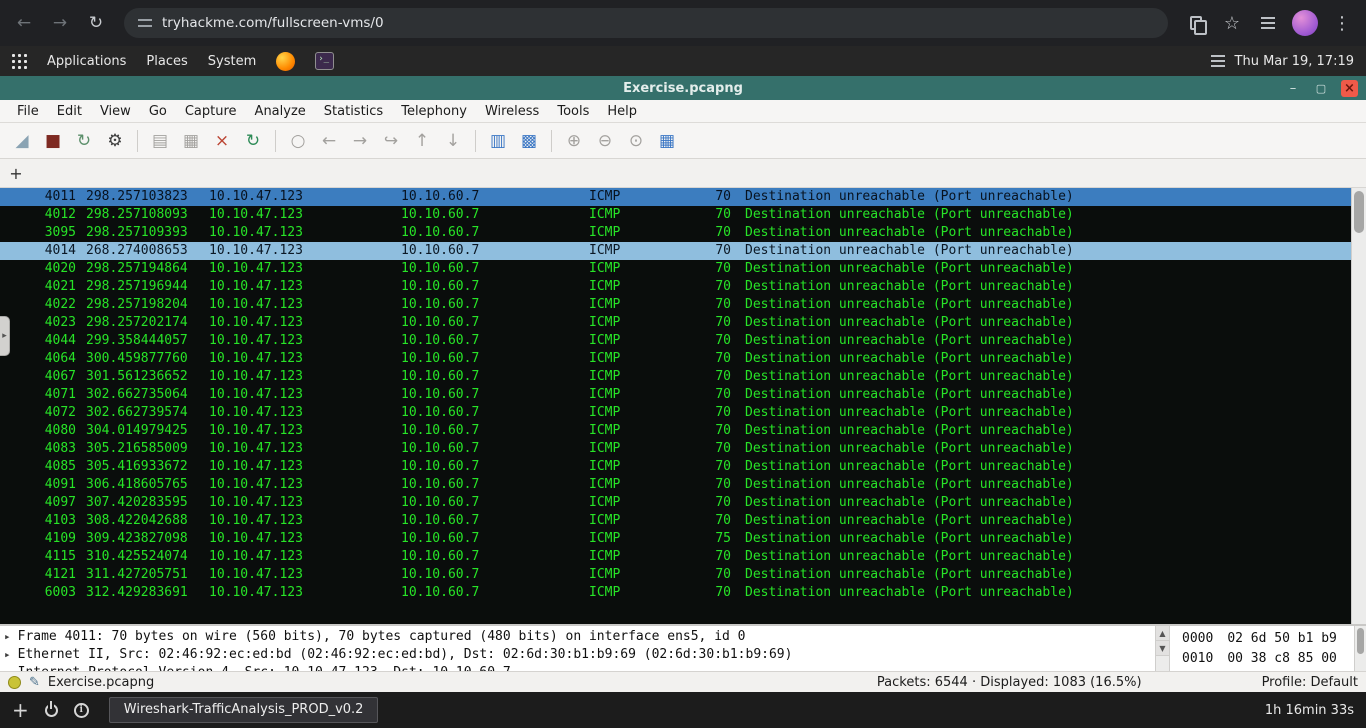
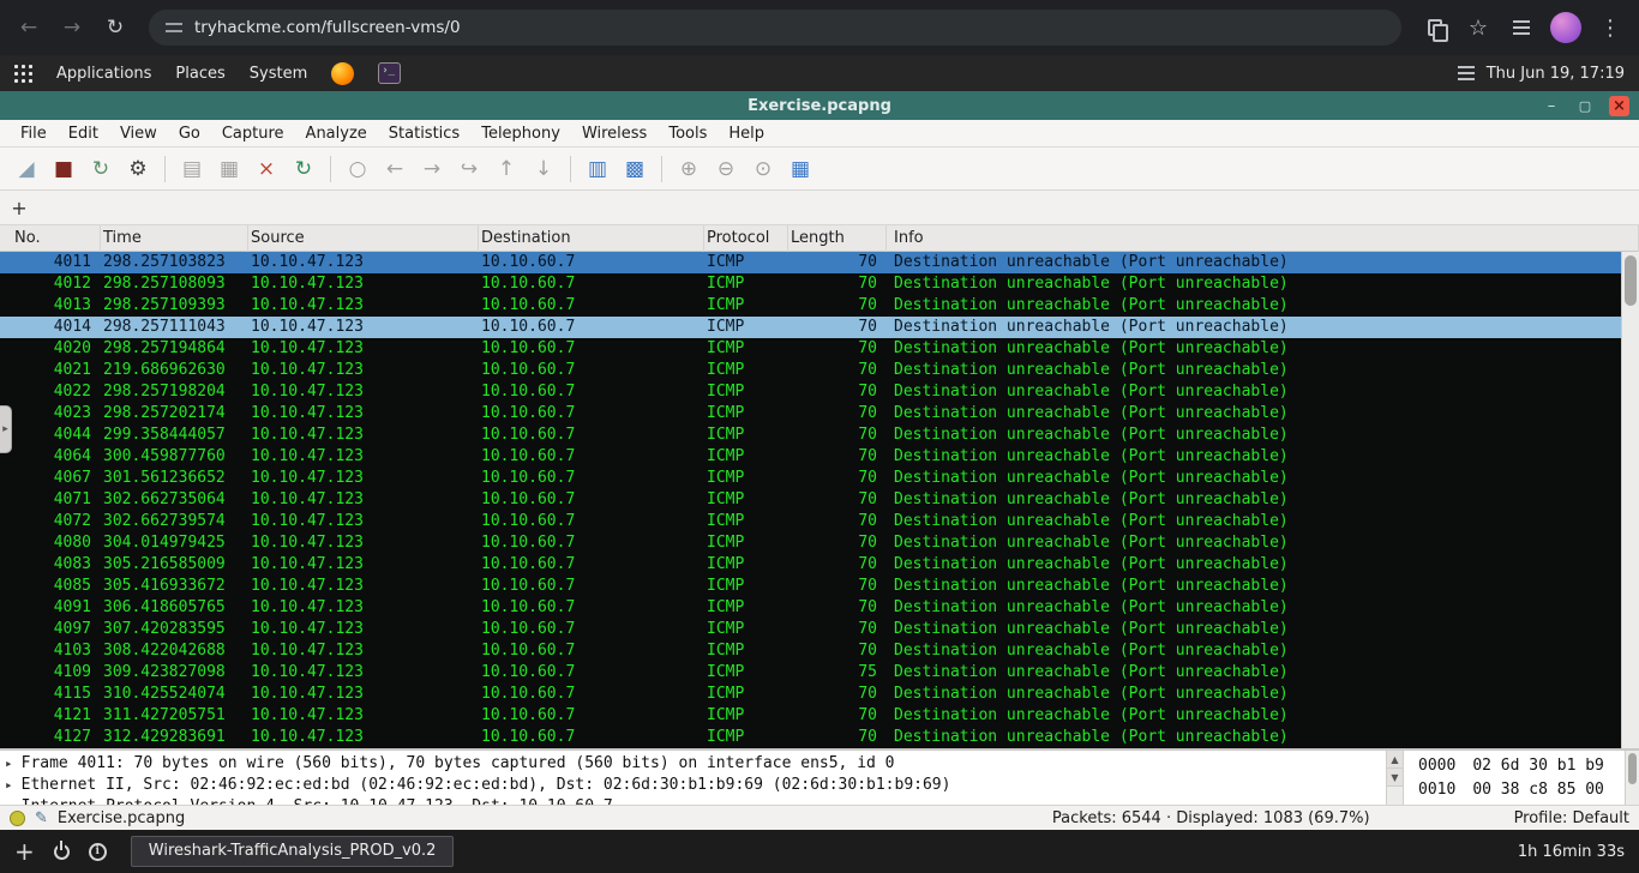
  tryhackme.com/fullscreen-vms/0
  Applications
  Places
  System
- Thu Mar 19, 17:19
+ Thu Jun 19, 17:19
  Exercise.pcapng
  File
  Edit
  View
  Go
  Capture
  Analyze
  Statistics
  Telephony
  Wireless
  Tools
  Help
  ◢
  ■
  ↻
  ⚙
  ▤
  ▦
  ×
  ↻
  ○
  ←
  →
  ↪
  ↑
  ↓
  ▥
  ▩
  ⊕
  ⊖
  ⊙
  ▦
+ No.
+ Time
+ Source
+ Destination
+ Protocol
+ Length
+ Info
  4011
  298.257103823
  10.10.47.123
  10.10.60.7
  ICMP
  70
  Destination unreachable (Port unreachable)
  4012
  298.257108093
  10.10.47.123
  10.10.60.7
  ICMP
  70
  Destination unreachable (Port unreachable)
- 3095
+ 4013
  298.257109393
  10.10.47.123
  10.10.60.7
  ICMP
  70
  Destination unreachable (Port unreachable)
  4014
- 268.274008653
+ 298.257111043
  10.10.47.123
  10.10.60.7
  ICMP
  70
  Destination unreachable (Port unreachable)
  4020
  298.257194864
  10.10.47.123
  10.10.60.7
  ICMP
  70
  Destination unreachable (Port unreachable)
  4021
- 298.257196944
+ 219.686962630
  10.10.47.123
  10.10.60.7
  ICMP
  70
  Destination unreachable (Port unreachable)
  4022
  298.257198204
  10.10.47.123
  10.10.60.7
  ICMP
  70
  Destination unreachable (Port unreachable)
  4023
  298.257202174
  10.10.47.123
  10.10.60.7
  ICMP
  70
  Destination unreachable (Port unreachable)
  4044
  299.358444057
  10.10.47.123
  10.10.60.7
  ICMP
  70
  Destination unreachable (Port unreachable)
  4064
  300.459877760
  10.10.47.123
  10.10.60.7
  ICMP
  70
  Destination unreachable (Port unreachable)
  4067
  301.561236652
  10.10.47.123
  10.10.60.7
  ICMP
  70
  Destination unreachable (Port unreachable)
  4071
  302.662735064
  10.10.47.123
  10.10.60.7
  ICMP
  70
  Destination unreachable (Port unreachable)
  4072
  302.662739574
  10.10.47.123
  10.10.60.7
  ICMP
  70
  Destination unreachable (Port unreachable)
  4080
  304.014979425
  10.10.47.123
  10.10.60.7
  ICMP
  70
  Destination unreachable (Port unreachable)
  4083
  305.216585009
  10.10.47.123
  10.10.60.7
  ICMP
  70
  Destination unreachable (Port unreachable)
  4085
  305.416933672
  10.10.47.123
  10.10.60.7
  ICMP
  70
  Destination unreachable (Port unreachable)
  4091
  306.418605765
  10.10.47.123
  10.10.60.7
  ICMP
  70
  Destination unreachable (Port unreachable)
  4097
  307.420283595
  10.10.47.123
  10.10.60.7
  ICMP
  70
  Destination unreachable (Port unreachable)
  4103
  308.422042688
  10.10.47.123
  10.10.60.7
  ICMP
  70
  Destination unreachable (Port unreachable)
  4109
  309.423827098
  10.10.47.123
  10.10.60.7
  ICMP
  75
  Destination unreachable (Port unreachable)
  4115
  310.425524074
  10.10.47.123
  10.10.60.7
  ICMP
  70
  Destination unreachable (Port unreachable)
  4121
  311.427205751
  10.10.47.123
  10.10.60.7
  ICMP
  70
  Destination unreachable (Port unreachable)
- 6003
+ 4127
  312.429283691
  10.10.47.123
  10.10.60.7
  ICMP
  70
  Destination unreachable (Port unreachable)
- ▸ Frame 4011: 70 bytes on wire (560 bits), 70 bytes captured (480 bits) on interface ens5, id 0
+ ▸ Frame 4011: 70 bytes on wire (560 bits), 70 bytes captured (560 bits) on interface ens5, id 0
  ▸ Ethernet II, Src: 02:46:92:ec:ed:bd (02:46:92:ec:ed:bd), Dst: 02:6d:30:b1:b9:69 (02:6d:30:b1:b9:69)
- 0000 02 6d 50 b1 b9
+ 0000 02 6d 30 b1 b9
  0010 00 38 c8 85 00
  Exercise.pcapng
- Packets: 6544 · Displayed: 1083 (16.5%)
+ Packets: 6544 · Displayed: 1083 (69.7%)
  Profile: Default
  Wireshark-TrafficAnalysis_PROD_v0.2
  1h 16min 33s
